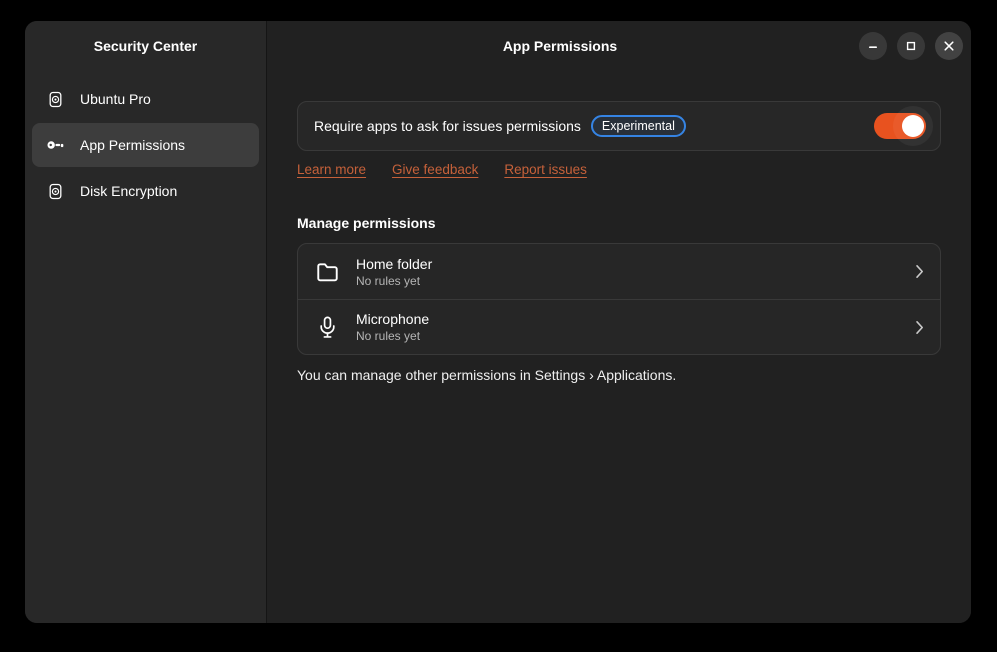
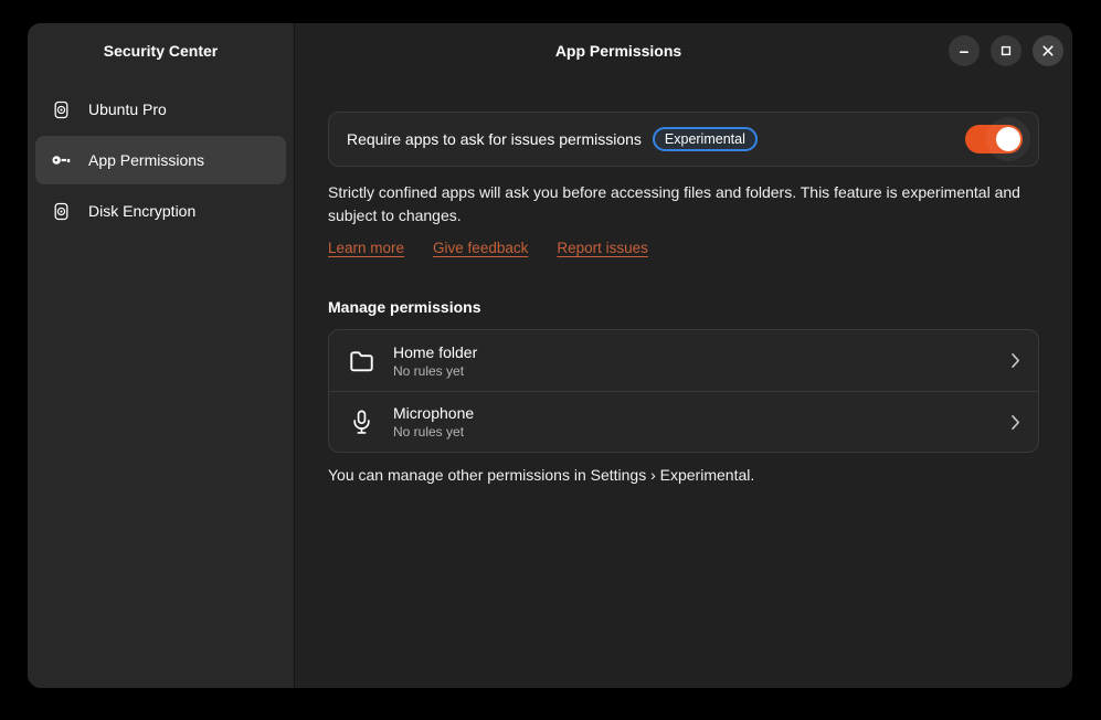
  Security Center
  Ubuntu Pro
  App Permissions
  Disk Encryption
  App Permissions
  Require apps to ask for issues permissions
  Experimental
+ Strictly confined apps will ask you before accessing files and folders. This feature is experimental and subject to changes.
  Learn more
  Give feedback
  Report issues
  Manage permissions
  Home folder
  No rules yet
  Microphone
  No rules yet
- You can manage other permissions in Settings › Applications.
+ You can manage other permissions in Settings › Experimental.
